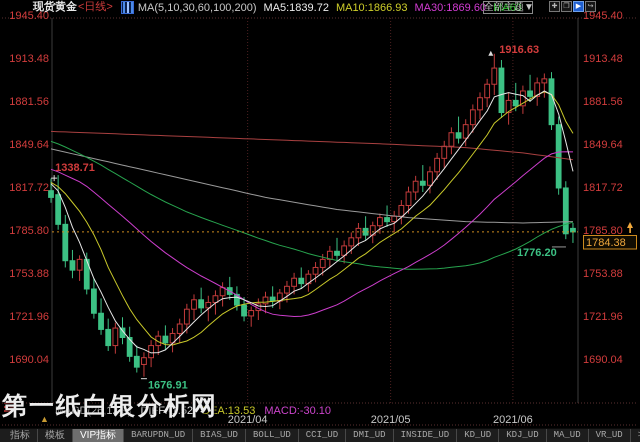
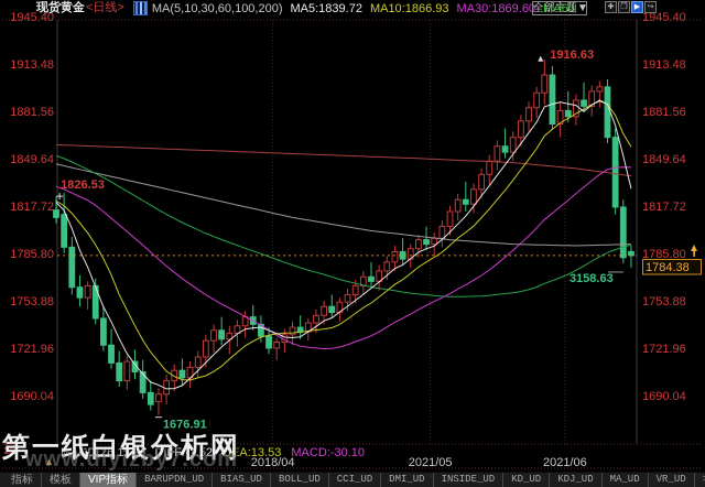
  现货黄金
  <日线>
  MA(5,10,30,60,100,200)
  MA5:1839.72
  MA10:1866.93
  MA30:1869.60
  MA60
  全部主题▼
- 2021/04
+ 2018/04
  2021/05
  2021/06
  1945.40
  1913.48
  1881.56
  1849.64
  1817.72
  1785.80
  1753.88
  1721.96
  1690.04
  1945.40
  1913.48
  1881.56
  1849.64
  1817.72
  1785.80
  1753.88
  1721.96
  1690.04
  1784.38
- 1338.71
+ 1826.53
  1676.91
  1916.63
- 1776.20
+ 3158.63
  MACD(26,12,9) DIFF:-1.52 DEA:13.53 MACD:-30.10
  第一纸白银分析网
  ▲
+ www.diyizby7.com
  指标
  模板
  VIP指标
  BARUPDN_UD
  BIAS_UD
  BOLL_UD
  CCI_UD
  DMI_UD
  INSIDE_UD
  KD_UD
  KDJ_UD
  MA_UD
  VR_UD
